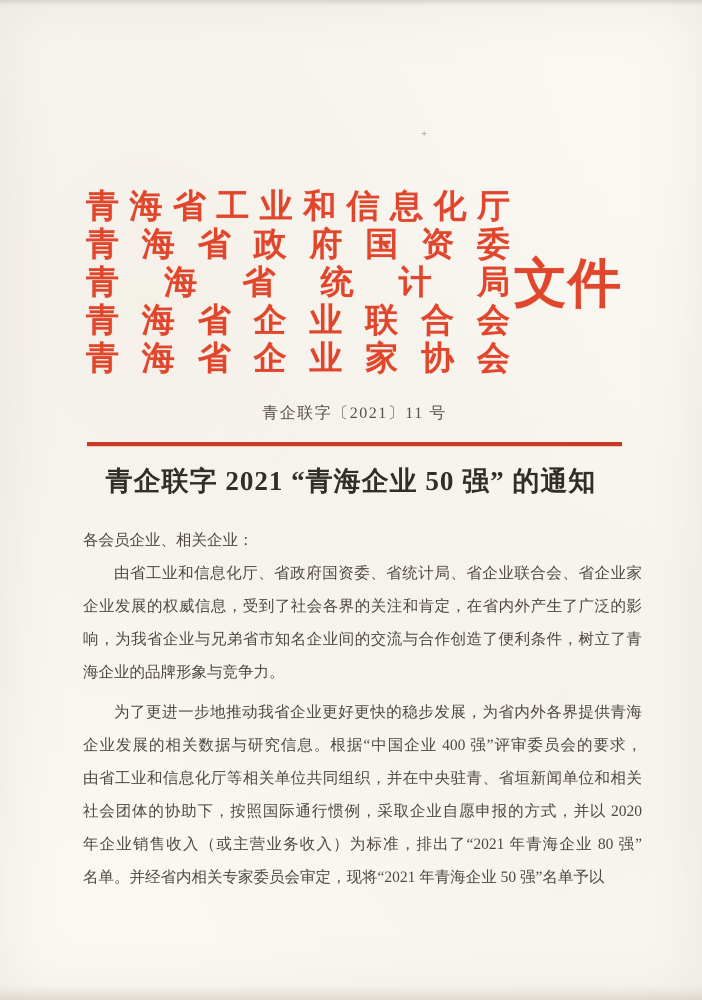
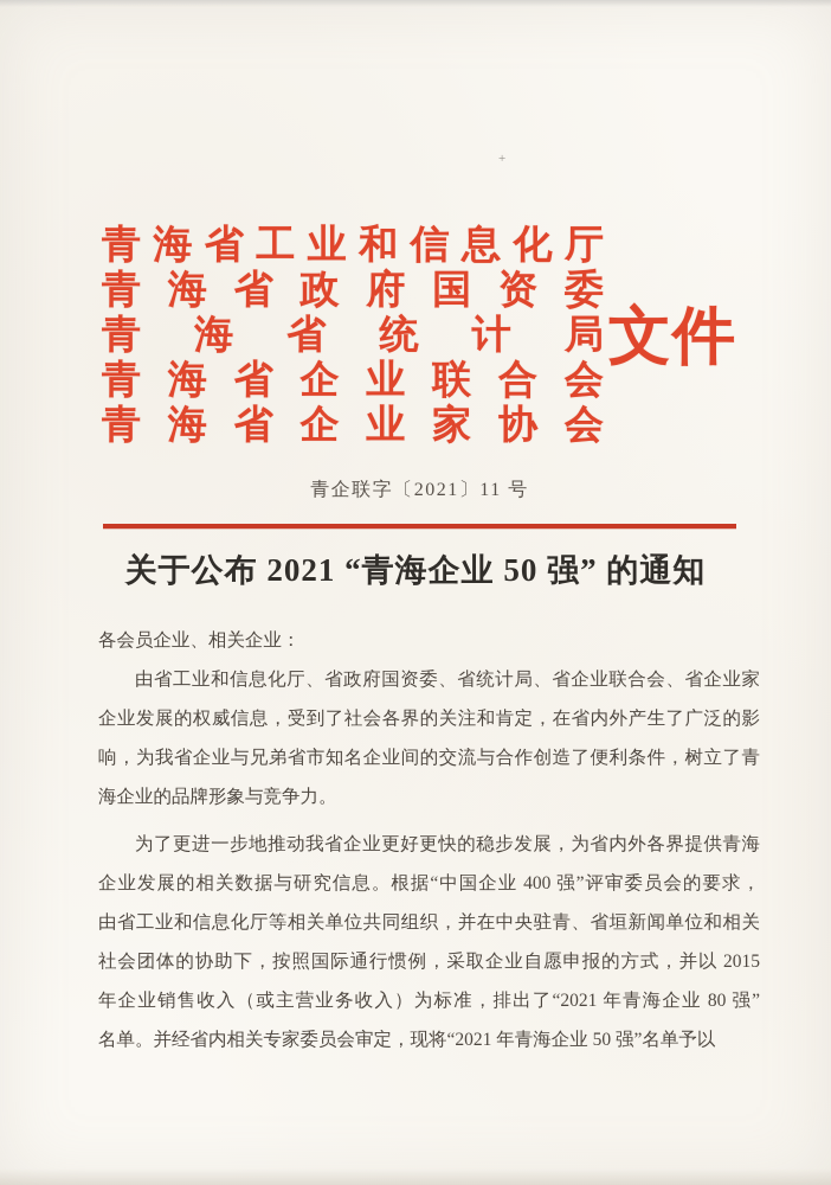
  +
  青海省工业和信息化厅
  青海省政府国资委
  青海省统计局
  青海省企业联合会
  青海省企业家协会
  文件
  青企联字〔2021〕11 号
- 青企联字 2021 “青海企业 50 强” 的通知
+ 关于公布 2021 “青海企业 50 强” 的通知
  各会员企业、相关企业：
  由省工业和信息化厅、省政府国资委、省统计局、省企业联合会、省企业家
  企业发展的权威信息，受到了社会各界的关注和肯定，在省内外产生了广泛的影
  响，为我省企业与兄弟省市知名企业间的交流与合作创造了便利条件，树立了青
  海企业的品牌形象与竞争力。
  为了更进一步地推动我省企业更好更快的稳步发展，为省内外各界提供青海
  企业发展的相关数据与研究信息。根据“中国企业 400 强”评审委员会的要求，
  由省工业和信息化厅等相关单位共同组织，并在中央驻青、省垣新闻单位和相关
- 社会团体的协助下，按照国际通行惯例，采取企业自愿申报的方式，并以 2020
+ 社会团体的协助下，按照国际通行惯例，采取企业自愿申报的方式，并以 2015
  年企业销售收入（或主营业务收入）为标准，排出了“2021 年青海企业 80 强”
  名单。并经省内相关专家委员会审定，现将“2021 年青海企业 50 强”名单予以
